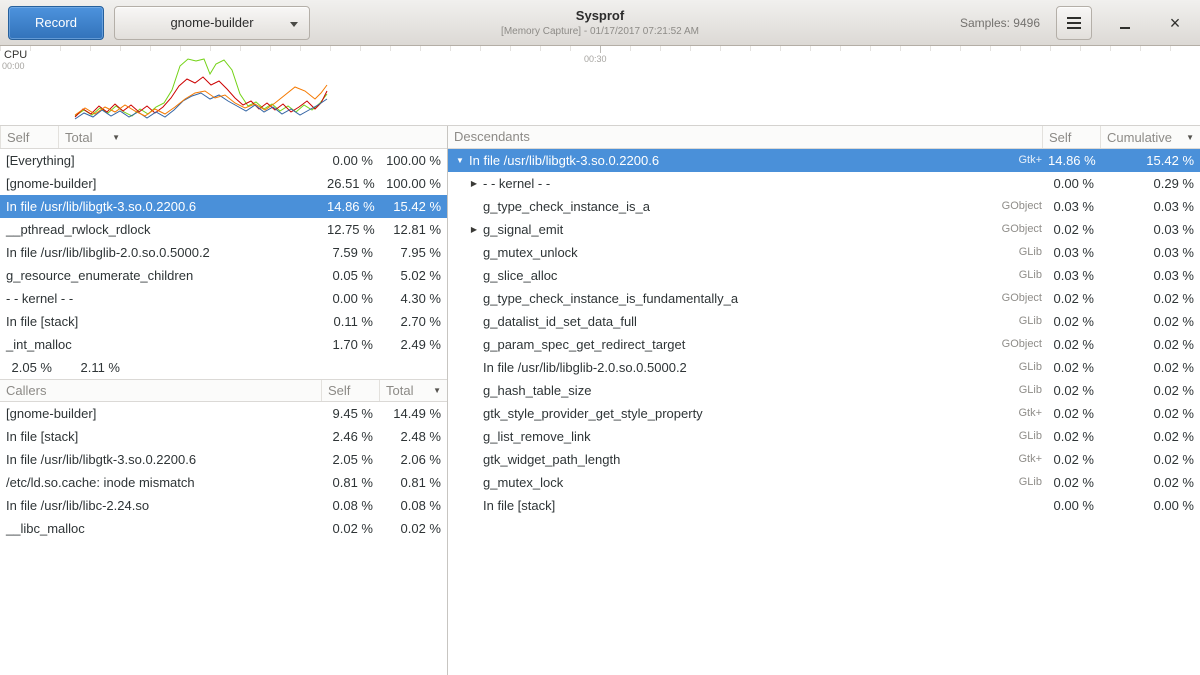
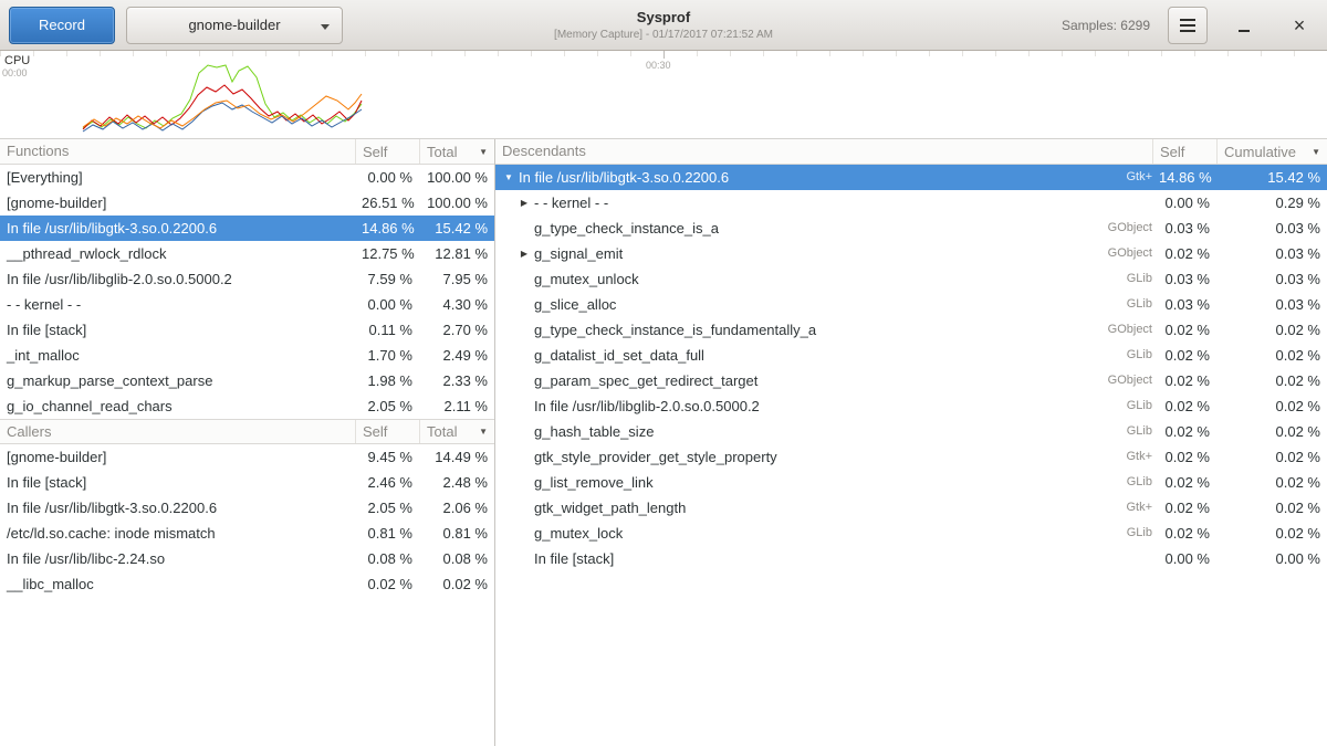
  Record
  gnome-builder
  Sysprof
  [Memory Capture] - 01/17/2017 07:21:52 AM
- Samples: 9496
+ Samples: 6299
  ×
  CPU
  00:00
  00:30
+ Functions
  Self
  Total
  ▼
  [Everything]
  0.00 %
  100.00 %
  [gnome-builder]
  26.51 %
  100.00 %
  In file /usr/lib/libgtk-3.so.0.2200.6
  14.86 %
  15.42 %
  __pthread_rwlock_rdlock
  12.75 %
  12.81 %
  In file /usr/lib/libglib-2.0.so.0.5000.2
  7.59 %
  7.95 %
- g_resource_enumerate_children
- 0.05 %
- 5.02 %
  - - kernel - -
  0.00 %
  4.30 %
  In file [stack]
  0.11 %
  2.70 %
  _int_malloc
  1.70 %
  2.49 %
+ g_markup_parse_context_parse
+ 1.98 %
+ 2.33 %
+ g_io_channel_read_chars
  2.05 %
  2.11 %
  Callers
  Self
  Total
  ▼
  [gnome-builder]
  9.45 %
  14.49 %
  In file [stack]
  2.46 %
  2.48 %
  In file /usr/lib/libgtk-3.so.0.2200.6
  2.05 %
  2.06 %
  /etc/ld.so.cache: inode mismatch
  0.81 %
  0.81 %
  In file /usr/lib/libc-2.24.so
  0.08 %
  0.08 %
  __libc_malloc
  0.02 %
  0.02 %
  Descendants
  Self
  Cumulative
  ▼
  ▼
  In file /usr/lib/libgtk-3.so.0.2200.6
  Gtk+
  14.86 %
  15.42 %
  ▶
  - - kernel - -
  0.00 %
  0.29 %
  g_type_check_instance_is_a
  GObject
  0.03 %
  0.03 %
  ▶
  g_signal_emit
  GObject
  0.02 %
  0.03 %
  g_mutex_unlock
  GLib
  0.03 %
  0.03 %
  g_slice_alloc
  GLib
  0.03 %
  0.03 %
  g_type_check_instance_is_fundamentally_a
  GObject
  0.02 %
  0.02 %
  g_datalist_id_set_data_full
  GLib
  0.02 %
  0.02 %
  g_param_spec_get_redirect_target
  GObject
  0.02 %
  0.02 %
  In file /usr/lib/libglib-2.0.so.0.5000.2
  GLib
  0.02 %
  0.02 %
  g_hash_table_size
  GLib
  0.02 %
  0.02 %
  gtk_style_provider_get_style_property
  Gtk+
  0.02 %
  0.02 %
  g_list_remove_link
  GLib
  0.02 %
  0.02 %
  gtk_widget_path_length
  Gtk+
  0.02 %
  0.02 %
  g_mutex_lock
  GLib
  0.02 %
  0.02 %
  In file [stack]
  0.00 %
  0.00 %
